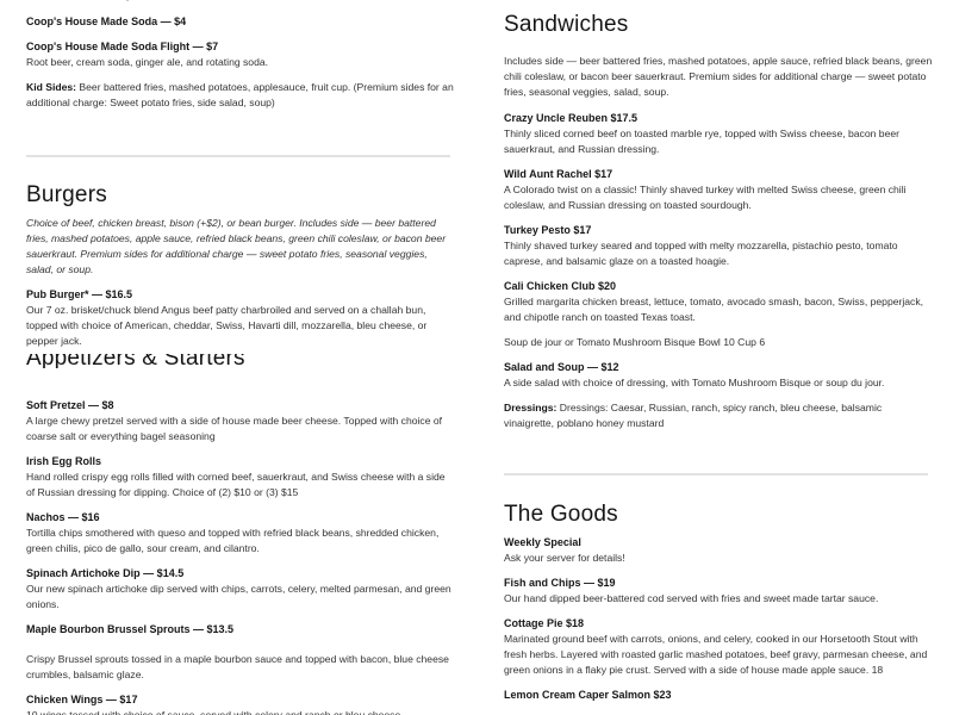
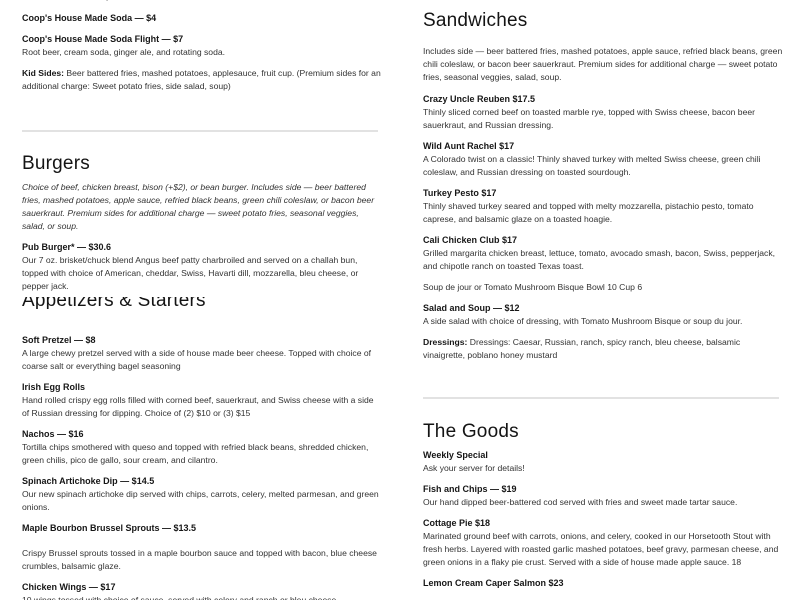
  Coop's House Made Soda — $4
  Coop's House Made Soda Flight — $7
  Root beer, cream soda, ginger ale, and rotating soda.
  Kid Sides: Beer battered fries, mashed potatoes, applesauce, fruit cup. (Premium sides for an additional charge: Sweet potato fries, side salad, soup)
  Burgers
  Choice of beef, chicken breast, bison (+$2), or bean burger. Includes side — beer battered fries, mashed potatoes, apple sauce, refried black beans, green chili coleslaw, or bacon beer sauerkraut. Premium sides for additional charge — sweet potato fries, seasonal veggies, salad, or soup.
- Pub Burger* — $16.5
+ Pub Burger* — $30.6
  Our 7 oz. brisket/chuck blend Angus beef patty charbroiled and served on a challah bun, topped with choice of American, cheddar, Swiss, Havarti dill, mozzarella, bleu cheese, or pepper jack.
  Appetizers & Starters
  Soft Pretzel — $8
  A large chewy pretzel served with a side of house made beer cheese. Topped with choice of coarse salt or everything bagel seasoning
  Irish Egg Rolls
  Hand rolled crispy egg rolls filled with corned beef, sauerkraut, and Swiss cheese with a side of Russian dressing for dipping. Choice of (2) $10 or (3) $15
  Nachos — $16
  Tortilla chips smothered with queso and topped with refried black beans, shredded chicken, green chilis, pico de gallo, sour cream, and cilantro.
  Spinach Artichoke Dip — $14.5
  Our new spinach artichoke dip served with chips, carrots, celery, melted parmesan, and green onions.
  Maple Bourbon Brussel Sprouts — $13.5
  Crispy Brussel sprouts tossed in a maple bourbon sauce and topped with bacon, blue cheese crumbles, balsamic glaze.
  Chicken Wings — $17
  Sandwiches
  Includes side — beer battered fries, mashed potatoes, apple sauce, refried black beans, green chili coleslaw, or bacon beer sauerkraut. Premium sides for additional charge — sweet potato fries, seasonal veggies, salad, soup.
  Crazy Uncle Reuben $17.5
  Thinly sliced corned beef on toasted marble rye, topped with Swiss cheese, bacon beer sauerkraut, and Russian dressing.
  Wild Aunt Rachel $17
  A Colorado twist on a classic! Thinly shaved turkey with melted Swiss cheese, green chili coleslaw, and Russian dressing on toasted sourdough.
  Turkey Pesto $17
  Thinly shaved turkey seared and topped with melty mozzarella, pistachio pesto, tomato caprese, and balsamic glaze on a toasted hoagie.
- Cali Chicken Club $20
+ Cali Chicken Club $17
  Grilled margarita chicken breast, lettuce, tomato, avocado smash, bacon, Swiss, pepperjack, and chipotle ranch on toasted Texas toast.
  Soup de jour or Tomato Mushroom Bisque Bowl 10 Cup 6
  Salad and Soup — $12
  A side salad with choice of dressing, with Tomato Mushroom Bisque or soup du jour.
  Dressings: Dressings: Caesar, Russian, ranch, spicy ranch, bleu cheese, balsamic vinaigrette, poblano honey mustard
  The Goods
  Weekly Special
  Ask your server for details!
  Fish and Chips — $19
  Our hand dipped beer-battered cod served with fries and sweet made tartar sauce.
  Cottage Pie $18
  Marinated ground beef with carrots, onions, and celery, cooked in our Horsetooth Stout with fresh herbs. Layered with roasted garlic mashed potatoes, beef gravy, parmesan cheese, and green onions in a flaky pie crust. Served with a side of house made apple sauce. 18
  Lemon Cream Caper Salmon $23
